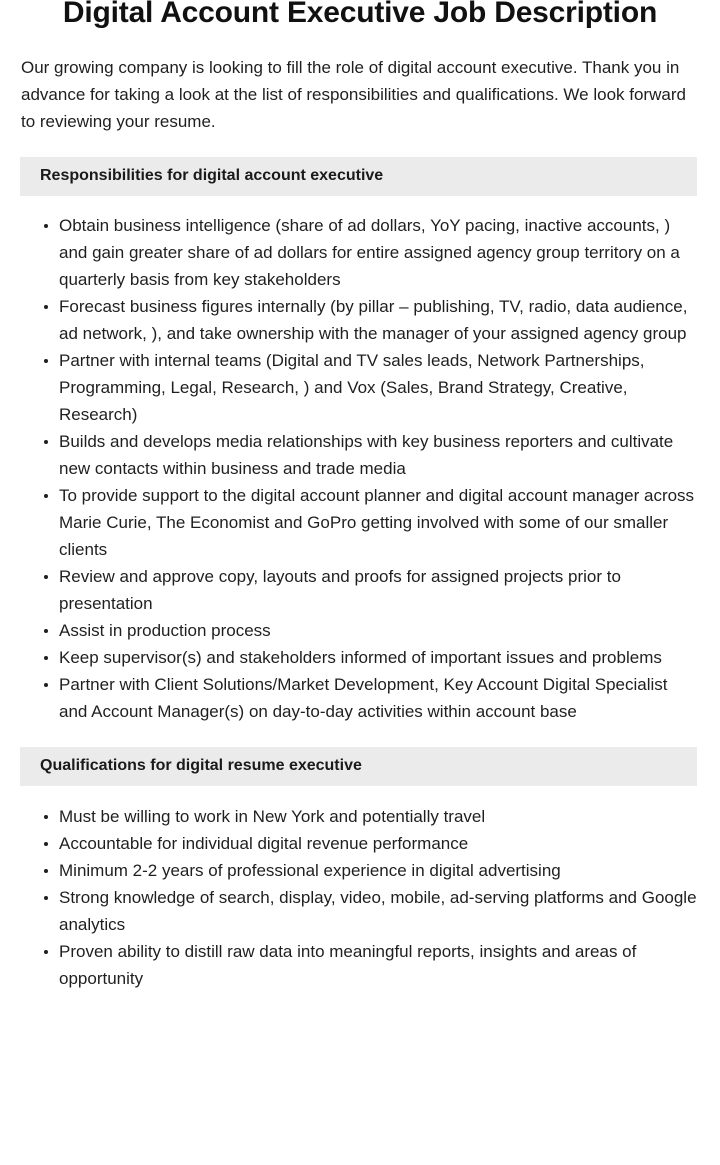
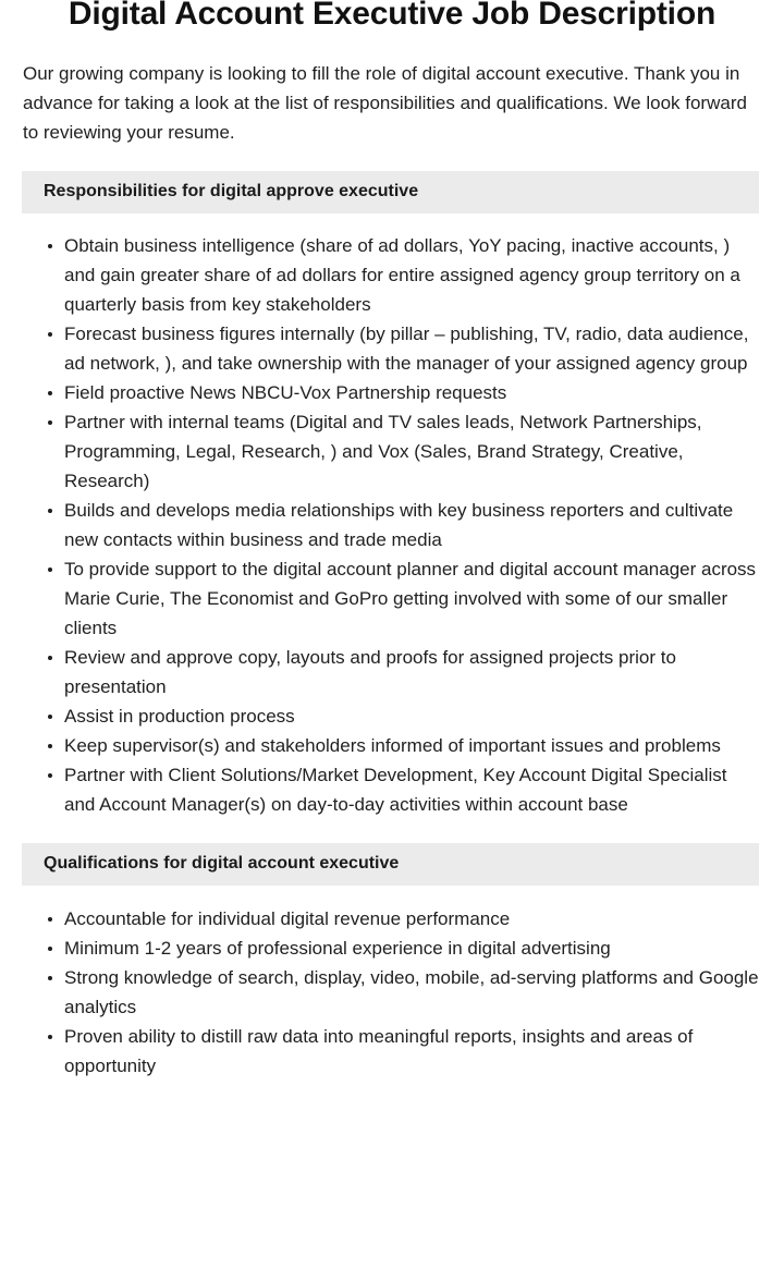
  Digital Account Executive Job Description
  Our growing company is looking to fill the role of digital account executive. Thank you in advance for taking a look at the list of responsibilities and qualifications. We look forward to reviewing your resume.
- Responsibilities for digital account executive
+ Responsibilities for digital approve executive
  Obtain business intelligence (share of ad dollars, YoY pacing, inactive accounts, ) and gain greater share of ad dollars for entire assigned agency group territory on a quarterly basis from key stakeholders
  Forecast business figures internally (by pillar – publishing, TV, radio, data audience, ad network, ), and take ownership with the manager of your assigned agency group
+ Field proactive News NBCU-Vox Partnership requests
  Partner with internal teams (Digital and TV sales leads, Network Partnerships, Programming, Legal, Research, ) and Vox (Sales, Brand Strategy, Creative, Research)
  Builds and develops media relationships with key business reporters and cultivate new contacts within business and trade media
  To provide support to the digital account planner and digital account manager across Marie Curie, The Economist and GoPro getting involved with some of our smaller clients
  Review and approve copy, layouts and proofs for assigned projects prior to presentation
  Assist in production process
  Keep supervisor(s) and stakeholders informed of important issues and problems
  Partner with Client Solutions/Market Development, Key Account Digital Specialist and Account Manager(s) on day-to-day activities within account base
- Qualifications for digital resume executive
+ Qualifications for digital account executive
- Must be willing to work in New York and potentially travel
  Accountable for individual digital revenue performance
- Minimum 2-2 years of professional experience in digital advertising
+ Minimum 1-2 years of professional experience in digital advertising
  Strong knowledge of search, display, video, mobile, ad-serving platforms and Google analytics
  Proven ability to distill raw data into meaningful reports, insights and areas of opportunity
